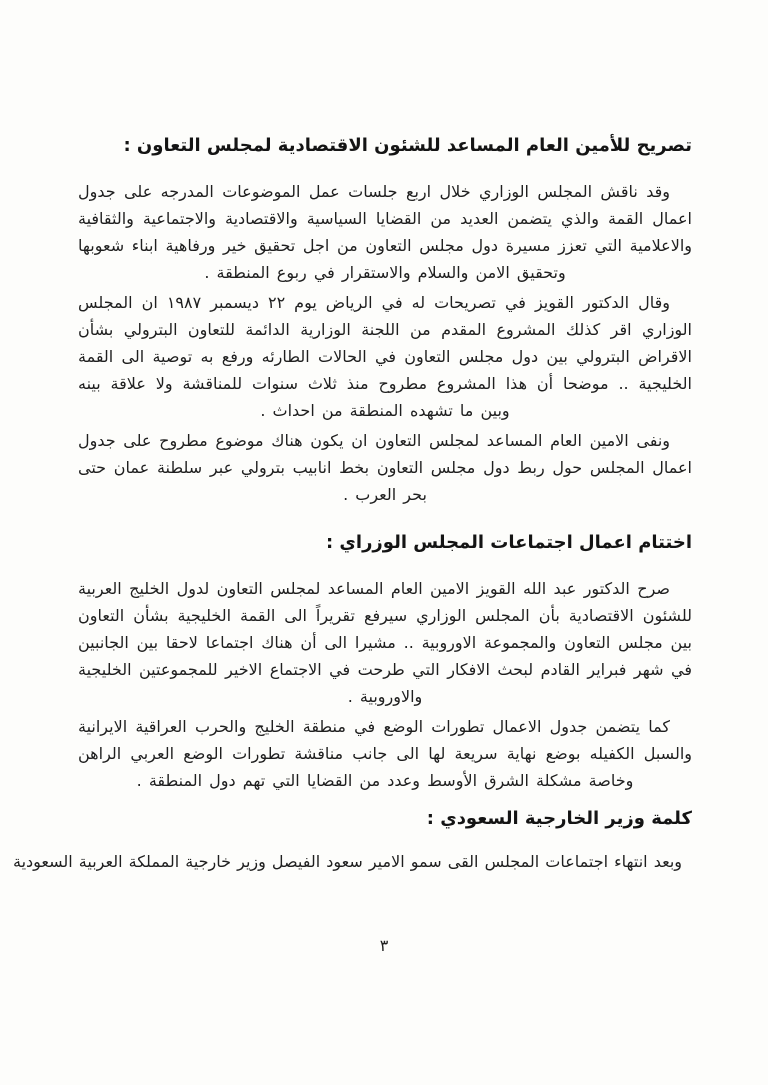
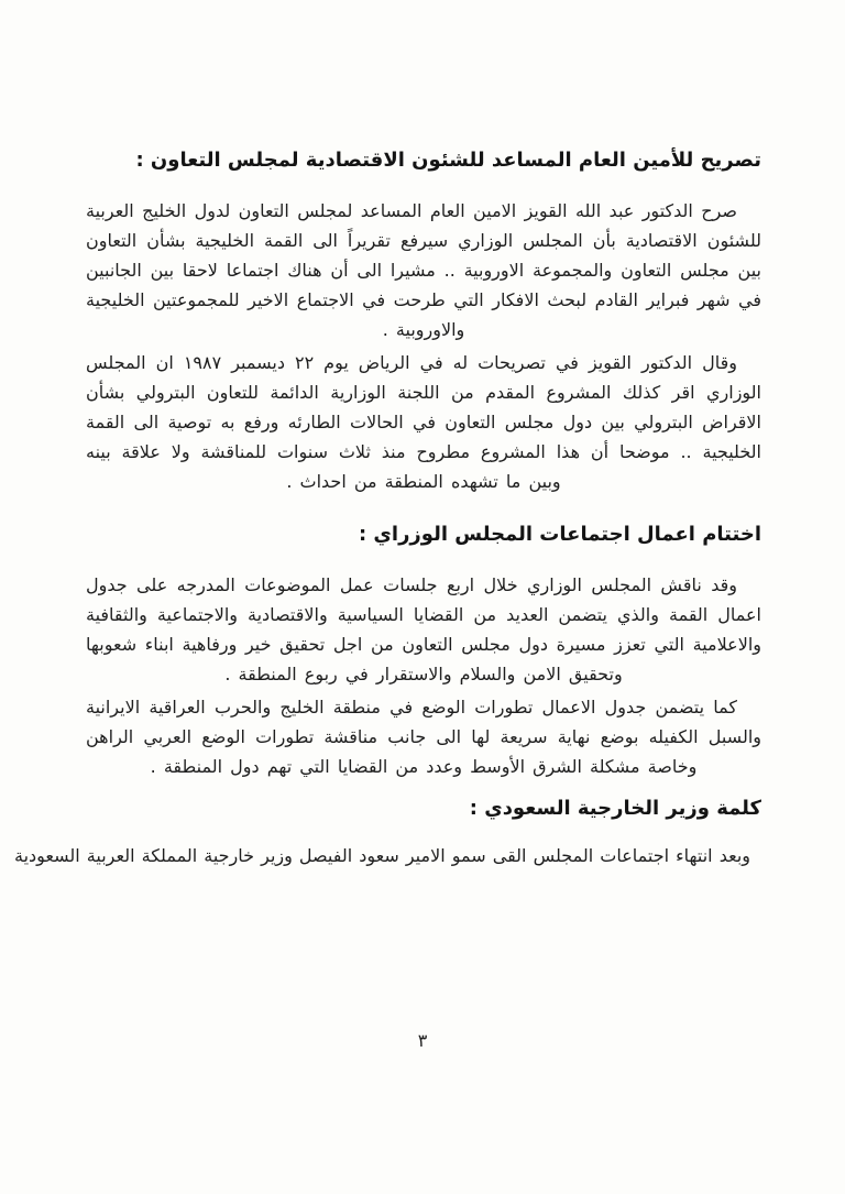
  تصريح للأمين العام المساعد للشئون الاقتصادية لمجلس التعاون :
- وقد ناقش المجلس الوزاري خلال اربع جلسات عمل الموضوعات المدرجه على جدول اعمال القمة والذي يتضمن العديد من القضايا السياسية والاقتصادية والاجتماعية والثقافية والاعلامية التي تعزز مسيرة دول مجلس التعاون من اجل تحقيق خير ورفاهية ابناء شعوبها وتحقيق الامن والسلام والاستقرار في ربوع المنطقة .
+ صرح الدكتور عبد الله القويز الامين العام المساعد لمجلس التعاون لدول الخليج العربية للشئون الاقتصادية بأن المجلس الوزاري سيرفع تقريراً الى القمة الخليجية بشأن التعاون بين مجلس التعاون والمجموعة الاوروبية .. مشيرا الى أن هناك اجتماعا لاحقا بين الجانبين في شهر فبراير القادم لبحث الافكار التي طرحت في الاجتماع الاخير للمجموعتين الخليجية والاوروبية .
  وقال الدكتور القويز في تصريحات له في الرياض يوم ٢٢ ديسمبر ١٩٨٧ ان المجلس الوزاري اقر كذلك المشروع المقدم من اللجنة الوزارية الدائمة للتعاون البترولي بشأن الاقراض البترولي بين دول مجلس التعاون في الحالات الطارئه ورفع به توصية الى القمة الخليجية .. موضحا أن هذا المشروع مطروح منذ ثلاث سنوات للمناقشة ولا علاقة بينه وبين ما تشهده المنطقة من احداث .
- ونفى الامين العام المساعد لمجلس التعاون ان يكون هناك موضوع مطروح على جدول اعمال المجلس حول ربط دول مجلس التعاون بخط انابيب بترولي عبر سلطنة عمان حتى بحر العرب .
  اختتام اعمال اجتماعات المجلس الوزراي :
- صرح الدكتور عبد الله القويز الامين العام المساعد لمجلس التعاون لدول الخليج العربية للشئون الاقتصادية بأن المجلس الوزاري سيرفع تقريراً الى القمة الخليجية بشأن التعاون بين مجلس التعاون والمجموعة الاوروبية .. مشيرا الى أن هناك اجتماعا لاحقا بين الجانبين في شهر فبراير القادم لبحث الافكار التي طرحت في الاجتماع الاخير للمجموعتين الخليجية والاوروبية .
+ وقد ناقش المجلس الوزاري خلال اربع جلسات عمل الموضوعات المدرجه على جدول اعمال القمة والذي يتضمن العديد من القضايا السياسية والاقتصادية والاجتماعية والثقافية والاعلامية التي تعزز مسيرة دول مجلس التعاون من اجل تحقيق خير ورفاهية ابناء شعوبها وتحقيق الامن والسلام والاستقرار في ربوع المنطقة .
  كما يتضمن جدول الاعمال تطورات الوضع في منطقة الخليج والحرب العراقية الايرانية والسبل الكفيله بوضع نهاية سريعة لها الى جانب مناقشة تطورات الوضع العربي الراهن وخاصة مشكلة الشرق الأوسط وعدد من القضايا التي تهم دول المنطقة .
  كلمة وزير الخارجية السعودي :
  وبعد انتهاء اجتماعات المجلس القى سمو الامير سعود الفيصل وزير خارجية المملكة العربية السعودية
  ٣
